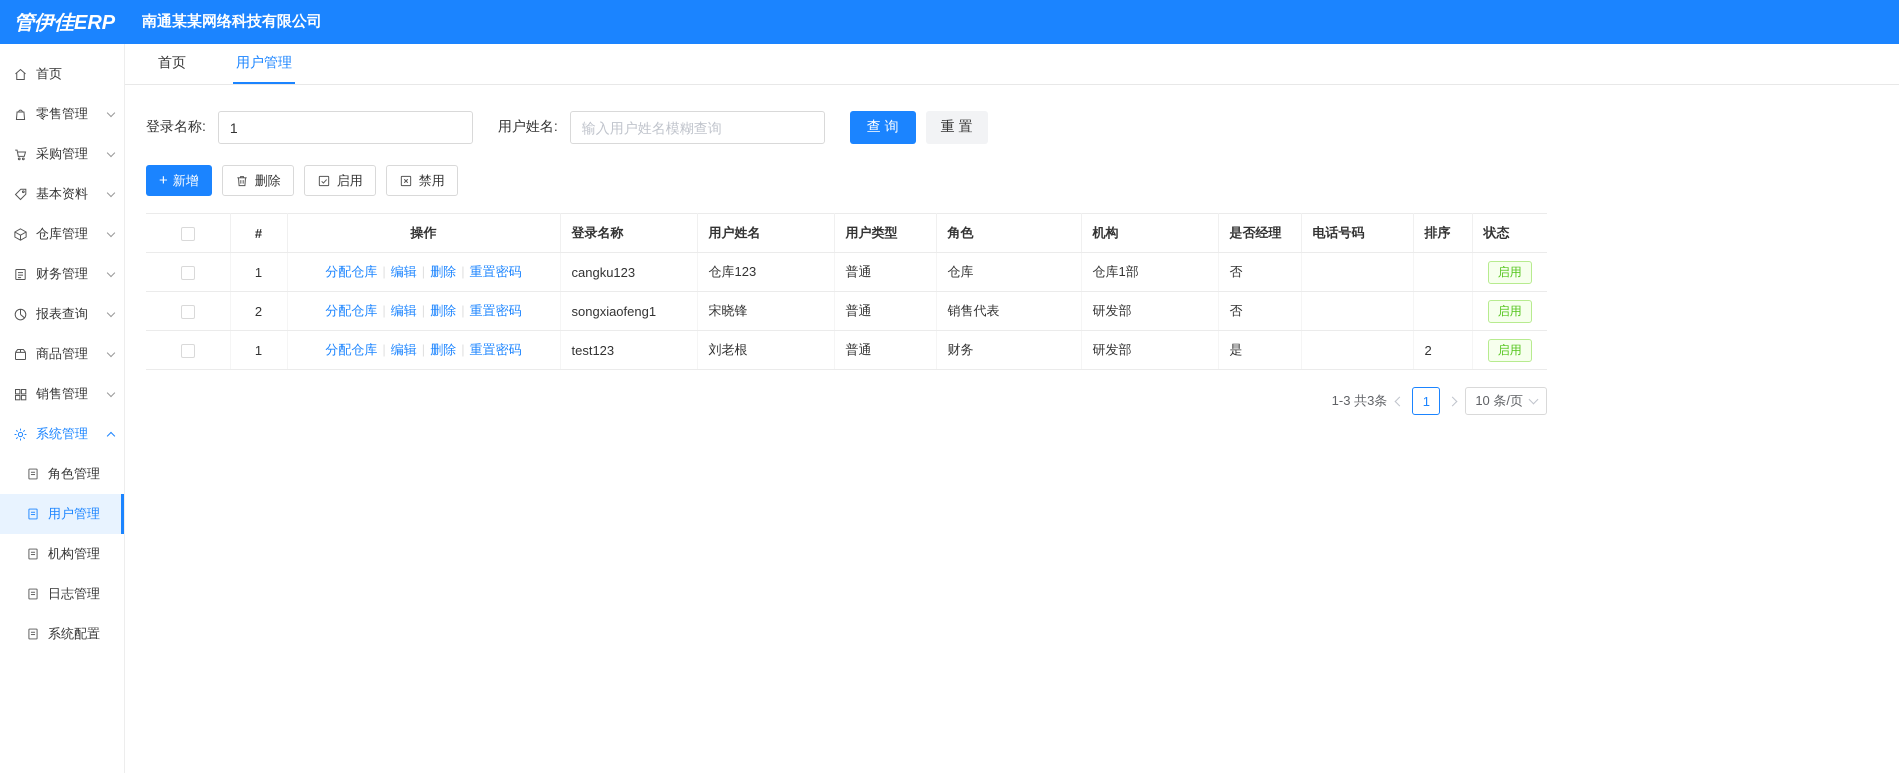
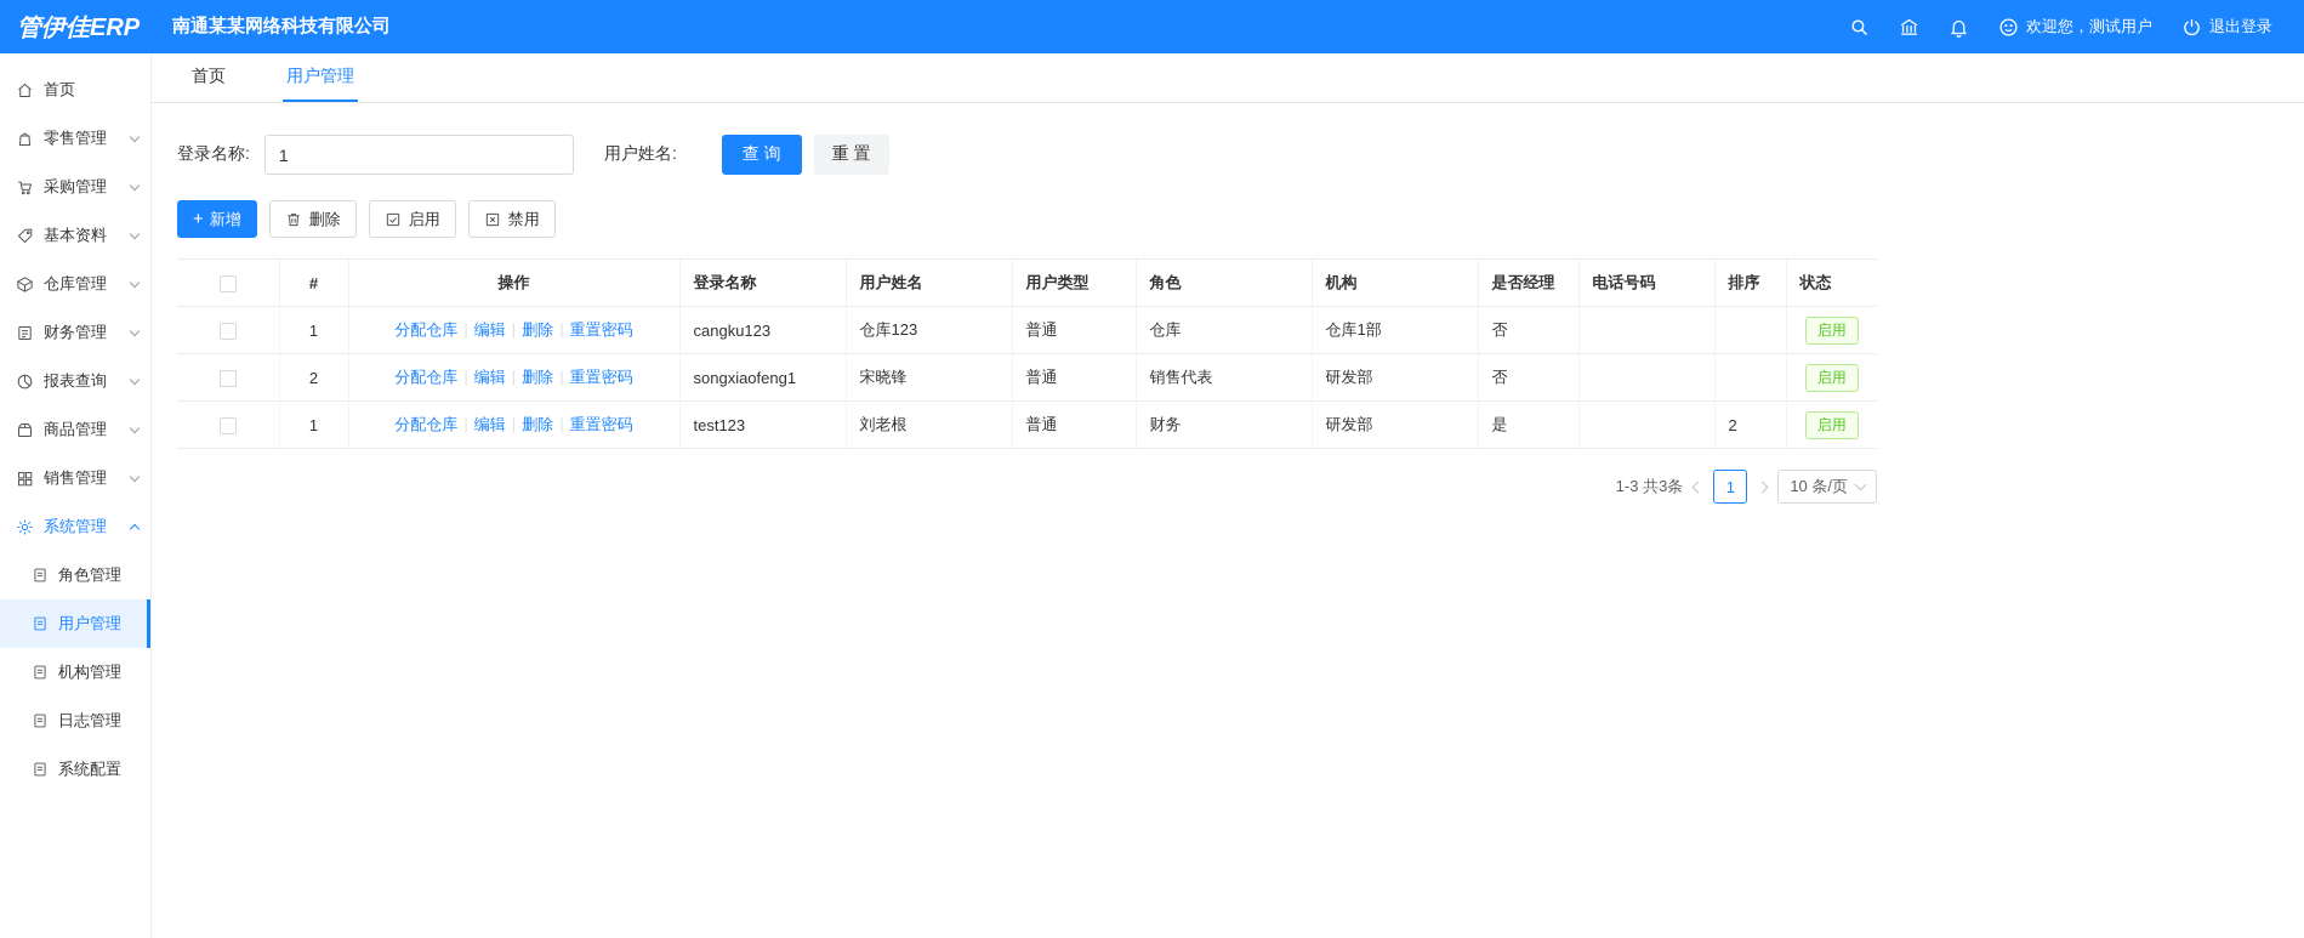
  管伊佳ERP
  南通某某网络科技有限公司
+ 欢迎您，测试用户
+ 退出登录
  首页
  零售管理
  采购管理
  基本资料
  仓库管理
  财务管理
  报表查询
  商品管理
  销售管理
  系统管理
  角色管理
  用户管理
  机构管理
  日志管理
  系统配置
  首页
  用户管理
  登录名称:
  1
  用户姓名:
- 输入用户姓名模糊查询
  查 询
  重 置
  +
  新增
  删除
  启用
  禁用
  	#	操作	登录名称	用户姓名	用户类型	角色	机构	是否经理	电话号码	排序	状态
  	1	分配仓库 编辑 | 删除 重置密码	cangku123	仓库123	普通	仓库	仓库1部	否			启用
  	2	分配仓库 编辑 | 删除 重置密码	songxiaofeng1	宋晓锋	普通	销售代表	研发部	否			启用
  	1	分配仓库 编辑 | 删除 重置密码	test123	刘老根	普通	财务	研发部	是		2	启用
  1-3 共3条
  1
  10 条/页
